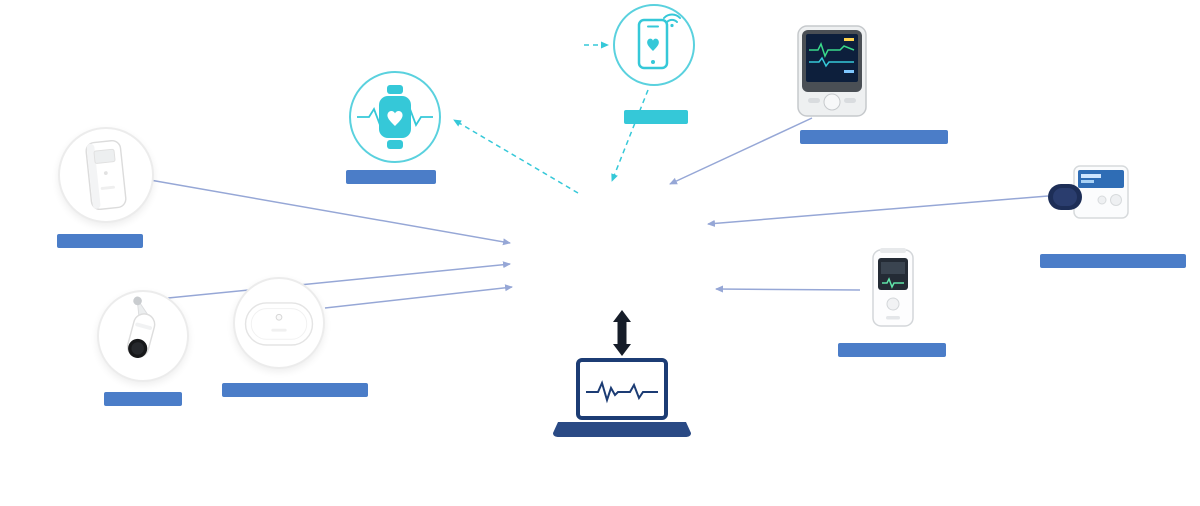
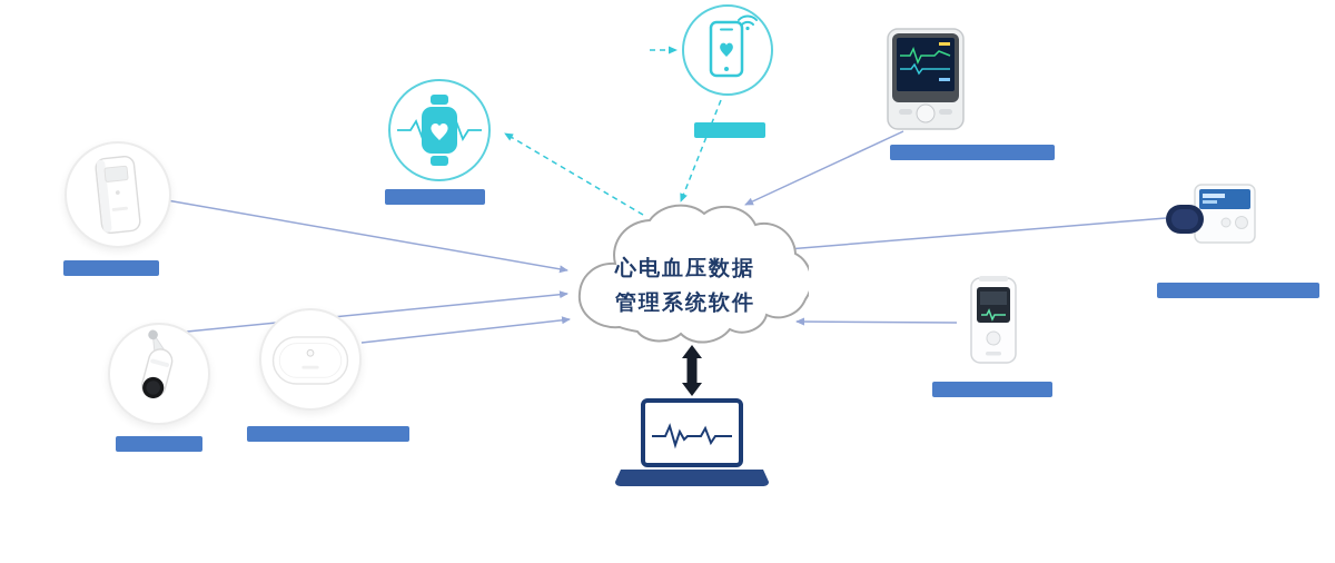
+ 心电血压数据
+ 管理系统软件
